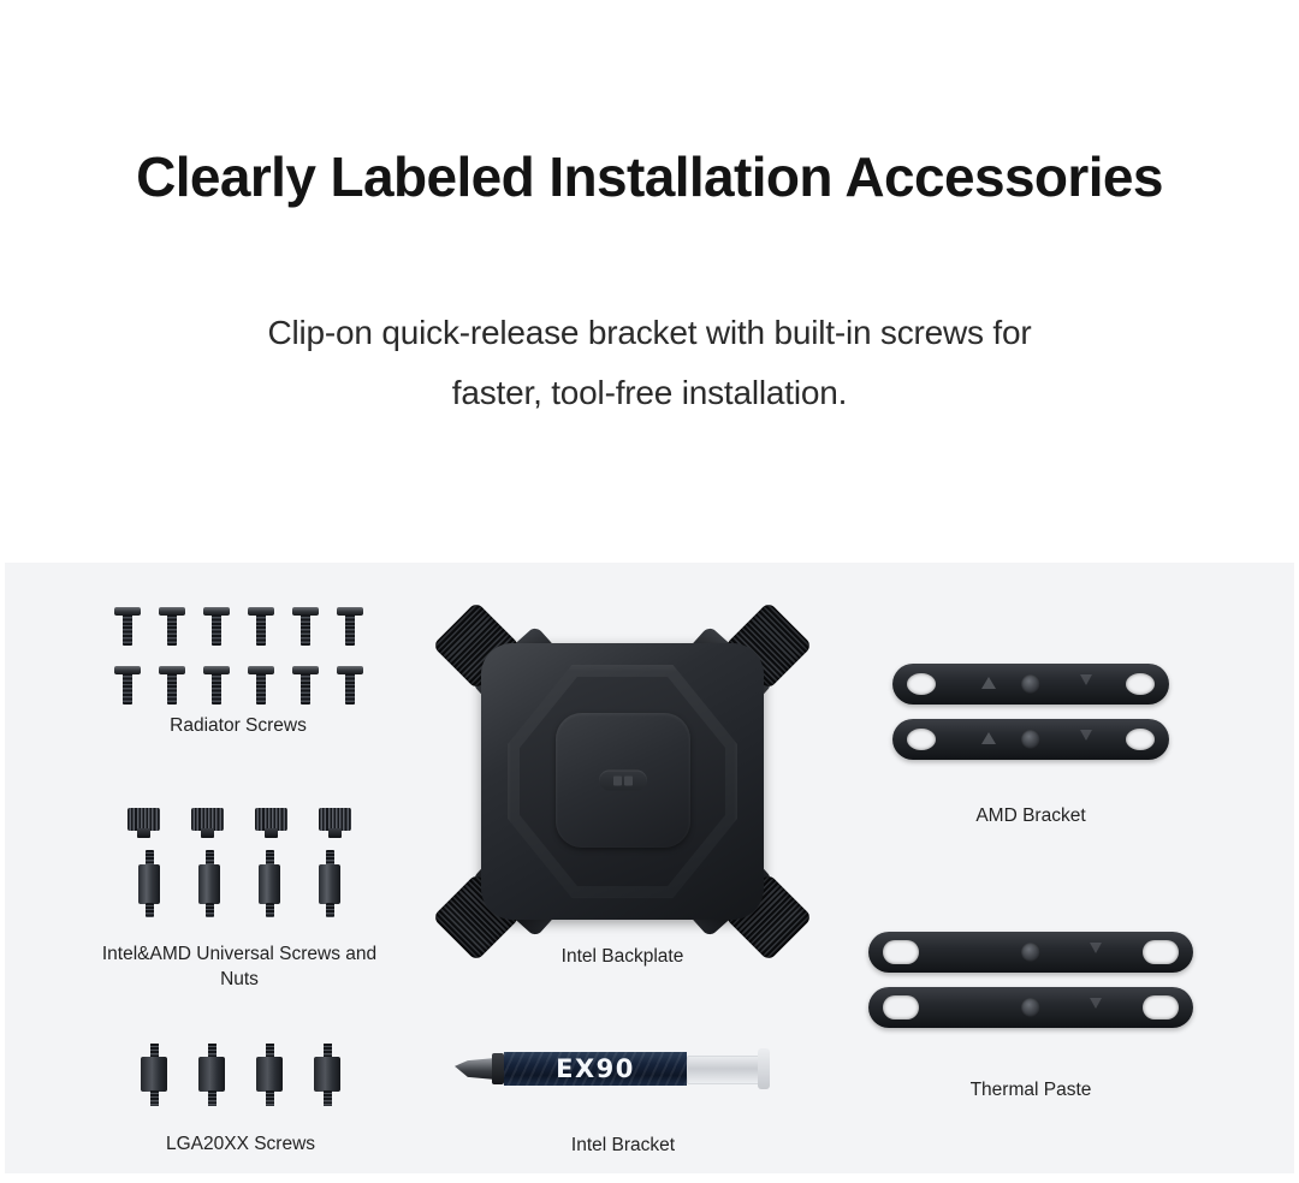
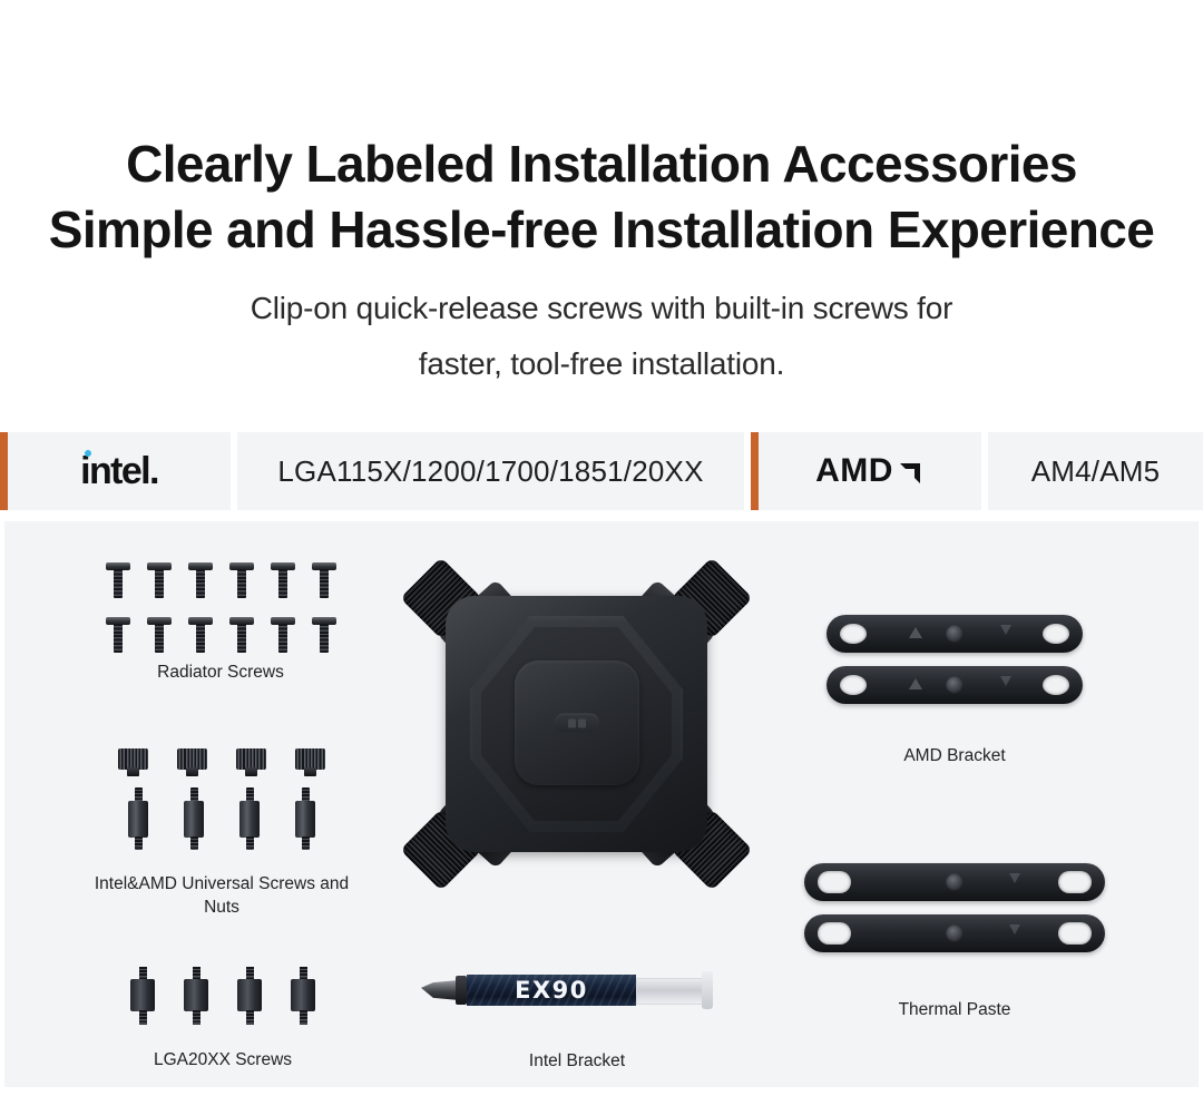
  Clearly Labeled Installation Accessories
+ Simple and Hassle-free Installation Experience
- Clip-on quick-release bracket with built-in screws for
+ Clip-on quick-release screws with built-in screws for
  faster, tool-free installation.
+ intel.
+ LGA115X/1200/1700/1851/20XX
+ AMD
+ AM4/AM5
  Radiator Screws
  Intel&AMD Universal Screws and Nuts
  LGA20XX Screws
- Intel Backplate
  EX90
  Intel Bracket
  AMD Bracket
  Thermal Paste
